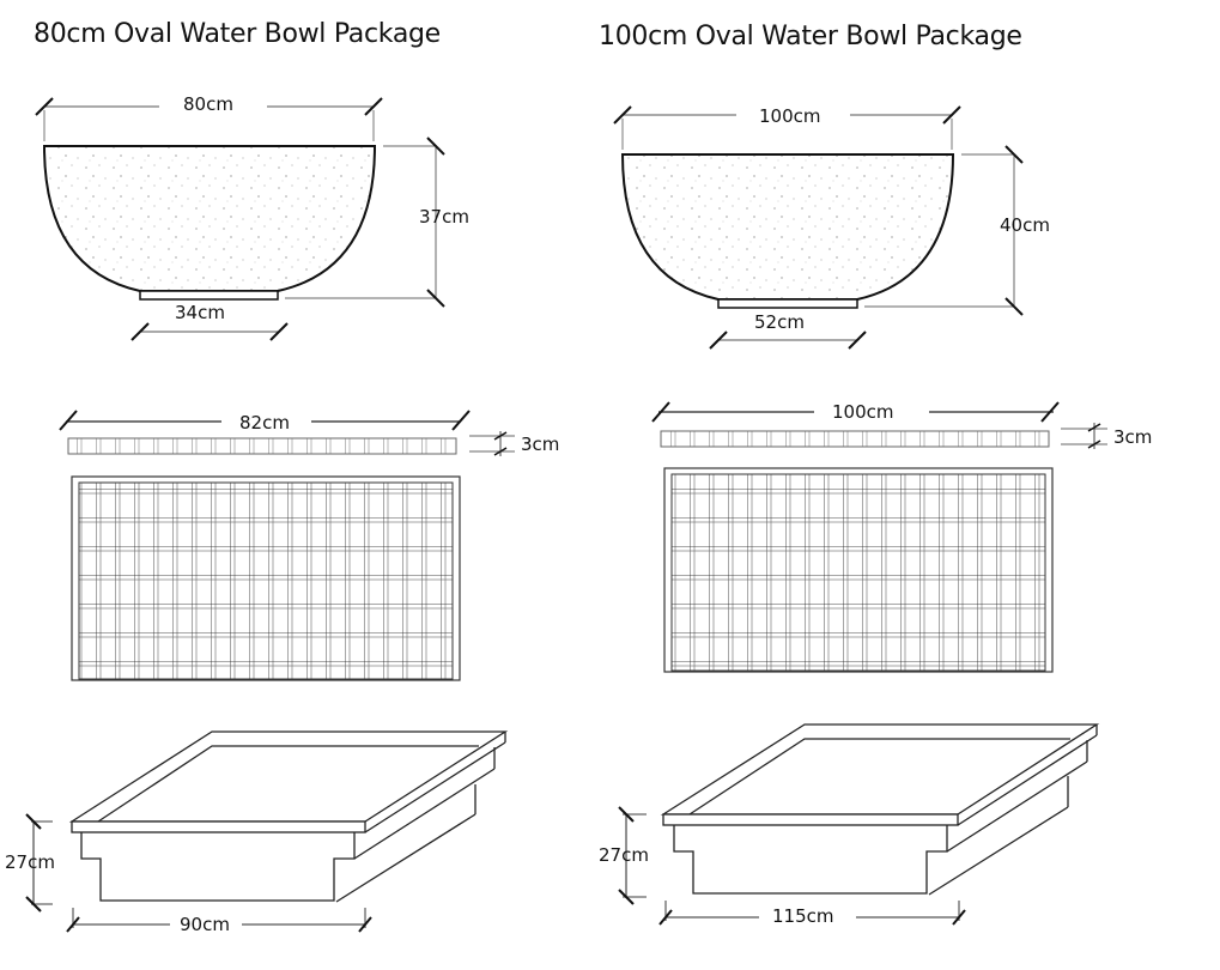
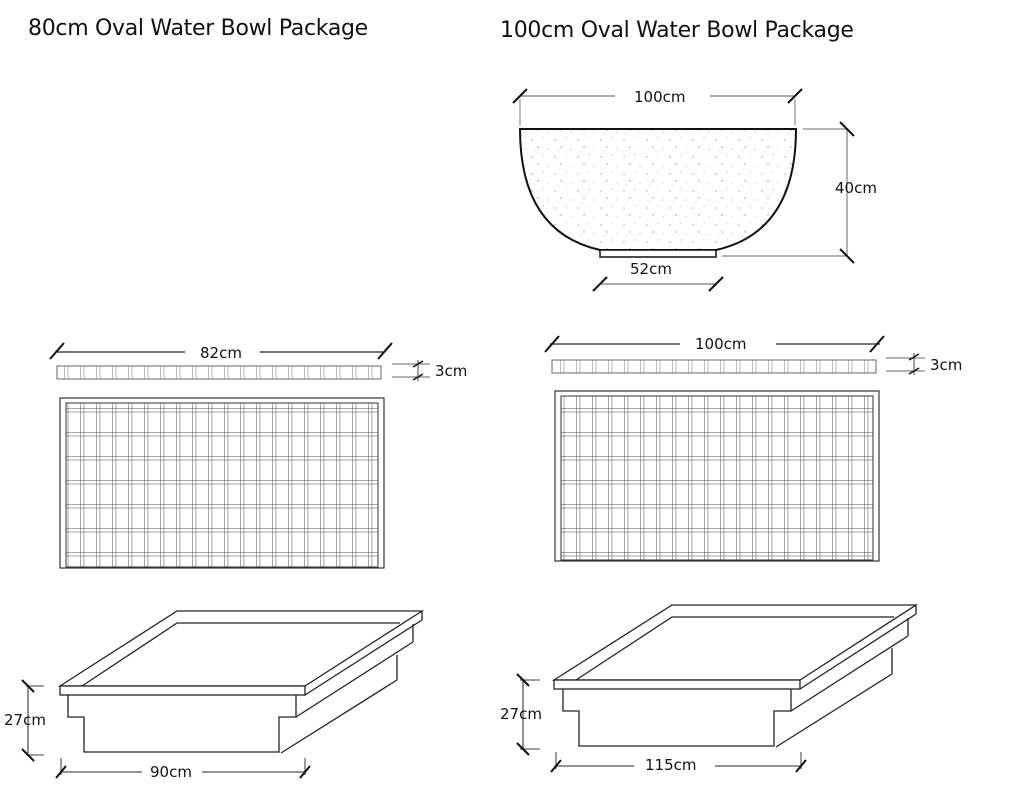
  80cm Oval Water Bowl Package
  100cm Oval Water Bowl Package
- 80cm
- 37cm
- 34cm
  100cm
  40cm
  52cm
  82cm
  3cm
  100cm
  3cm
  27cm
  90cm
  27cm
  115cm
